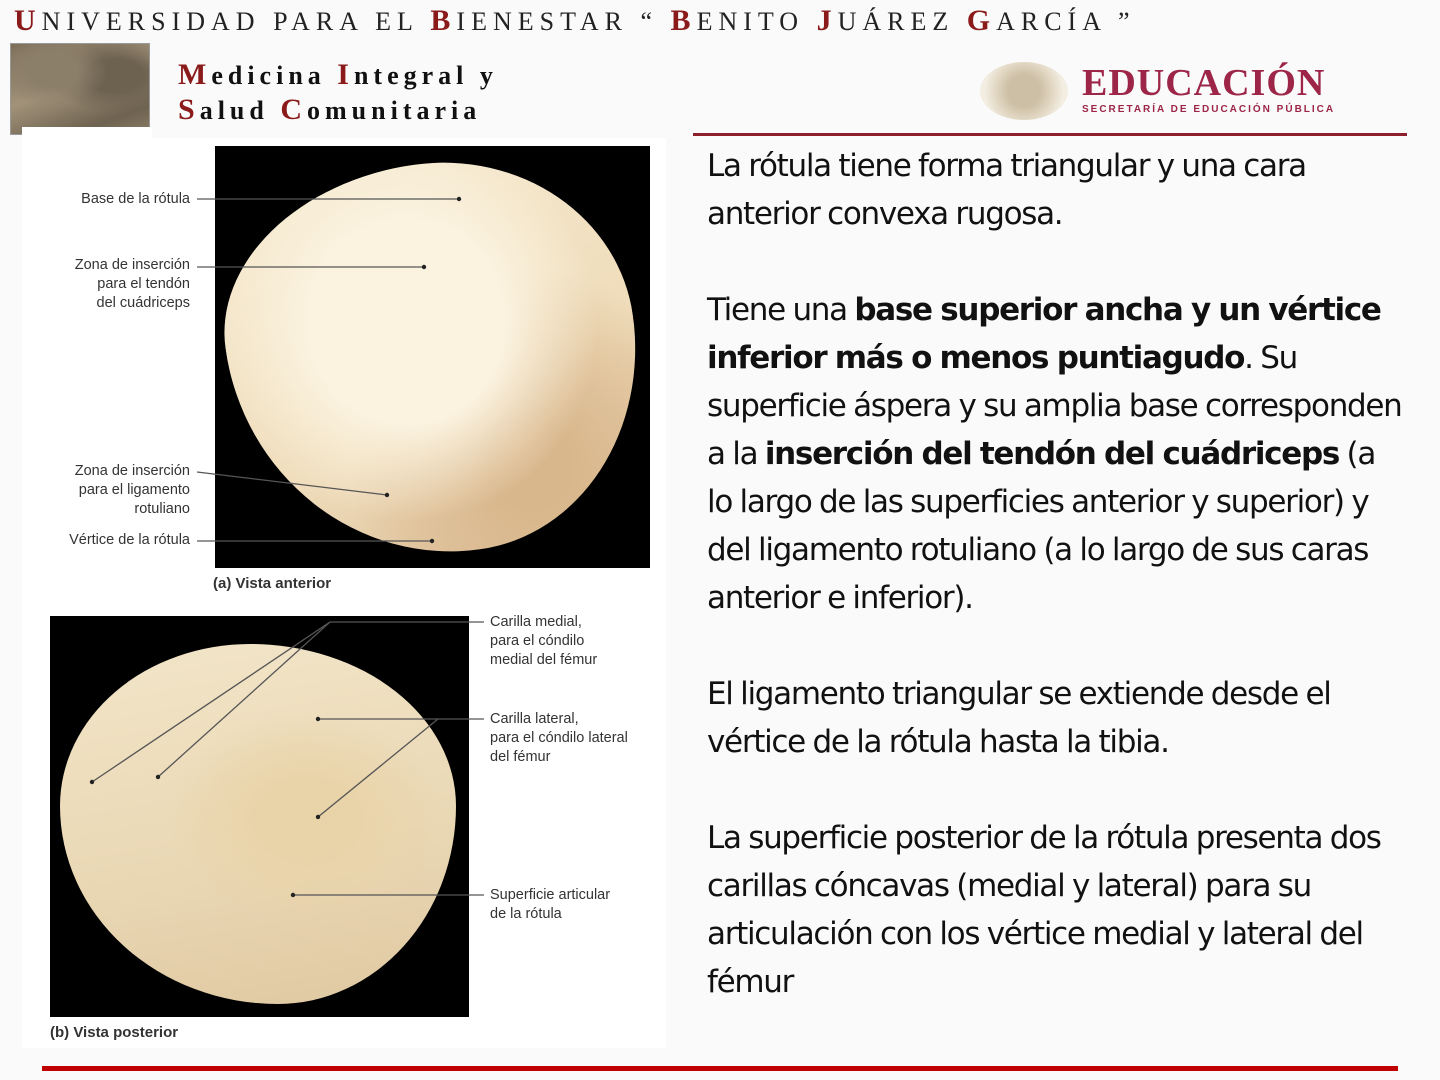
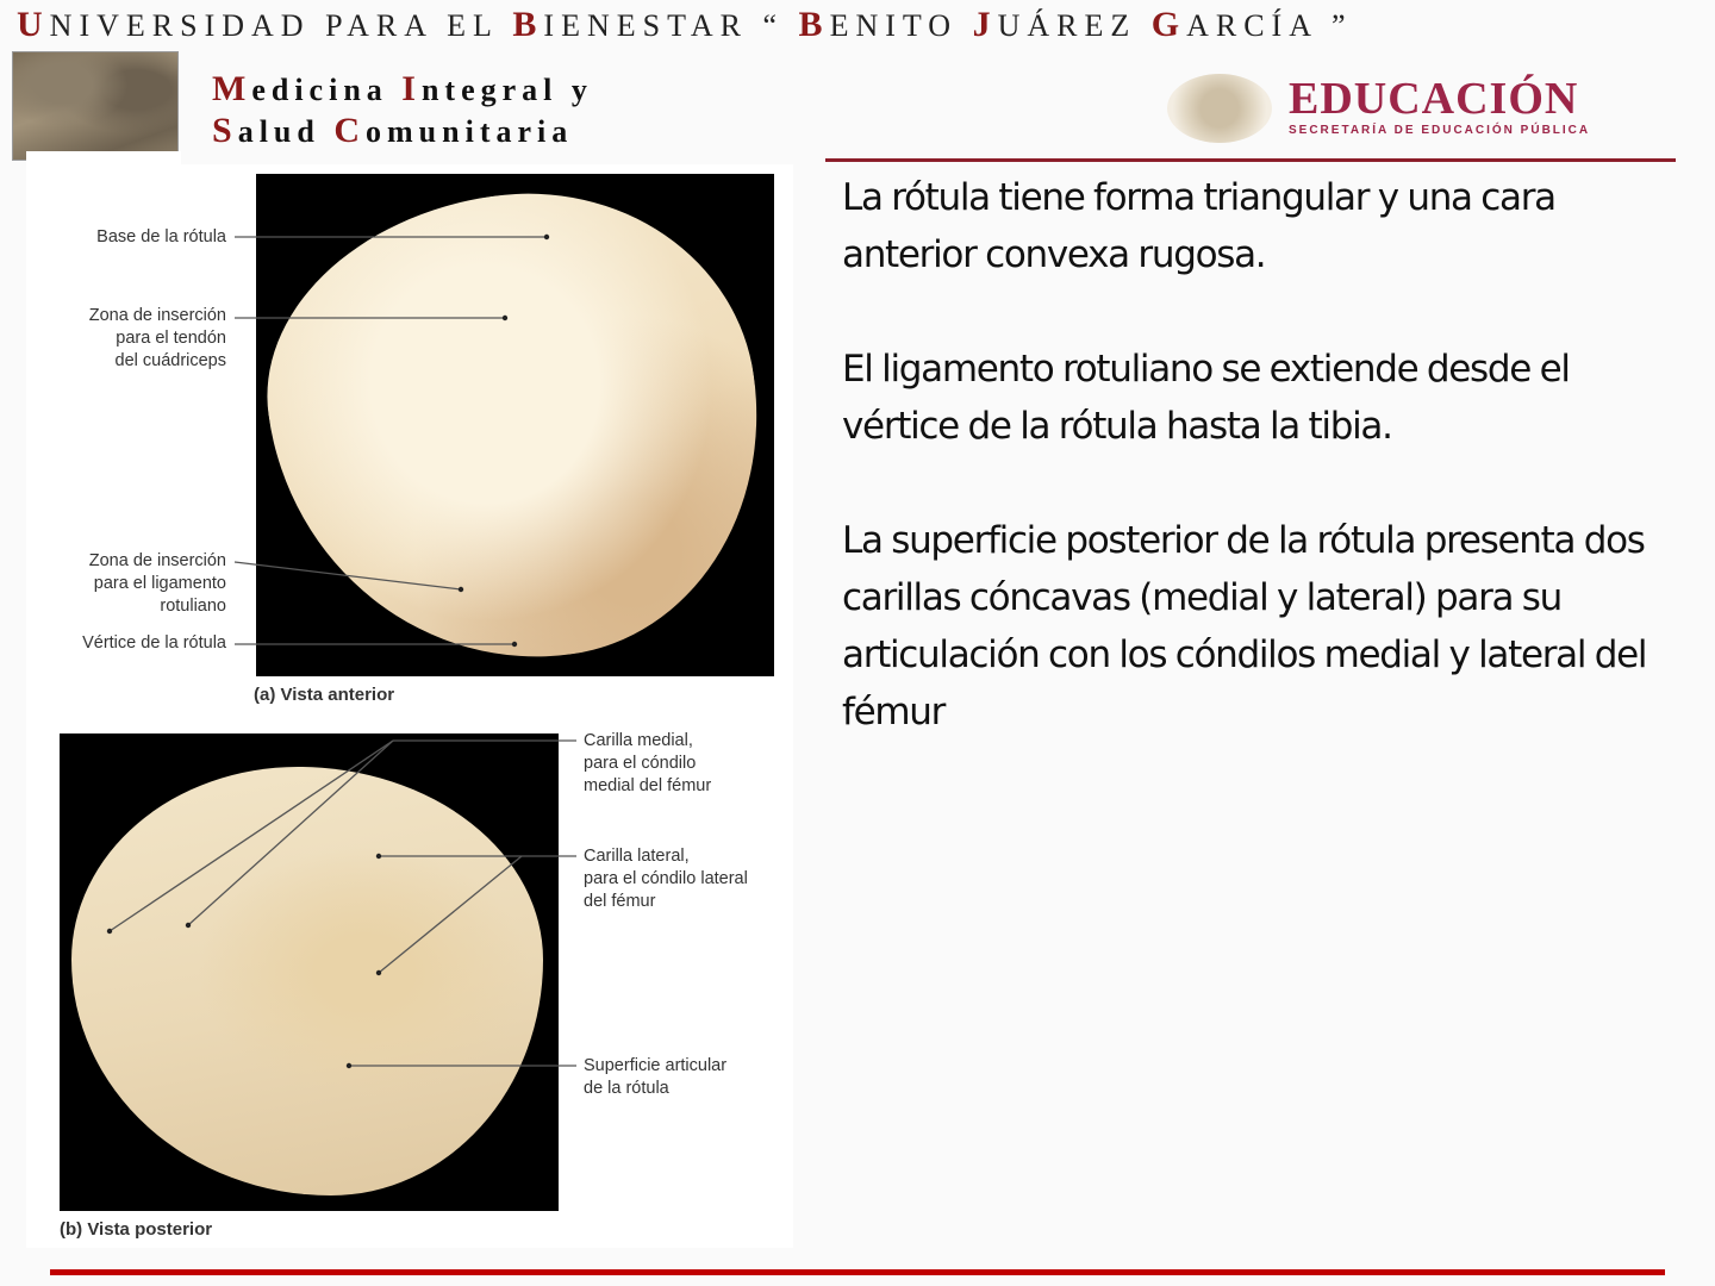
  UNIVERSIDAD PARA EL BIENESTAR “ BENITO JUÁREZ GARCÍA ”
  Medicina Integral y
  Salud Comunitaria
  EDUCACIÓN
  SECRETARÍA DE EDUCACIÓN PÚBLICA
  Base de la rótula
  Zona de inserción
  para el tendón
  del cuádriceps
  Zona de inserción
  para el ligamento
  rotuliano
  Vértice de la rótula
  (a) Vista anterior
  Carilla medial,
  para el cóndilo
  medial del fémur
  Carilla lateral,
  para el cóndilo lateral
  del fémur
  Superficie articular
  de la rótula
  (b) Vista posterior
  La rótula tiene forma triangular y una cara anterior convexa rugosa.
- Tiene una base superior ancha y un vértice inferior más o menos puntiagudo. Su superficie áspera y su amplia base corresponden a la inserción del tendón del cuádriceps (a lo largo de las superficies anterior y superior) y del ligamento rotuliano (a lo largo de sus caras anterior e inferior).
- El ligamento triangular se extiende desde el vértice de la rótula hasta la tibia.
+ El ligamento rotuliano se extiende desde el vértice de la rótula hasta la tibia.
- La superficie posterior de la rótula presenta dos carillas cóncavas (medial y lateral) para su articulación con los vértice medial y lateral del fémur
+ La superficie posterior de la rótula presenta dos carillas cóncavas (medial y lateral) para su articulación con los cóndilos medial y lateral del fémur
